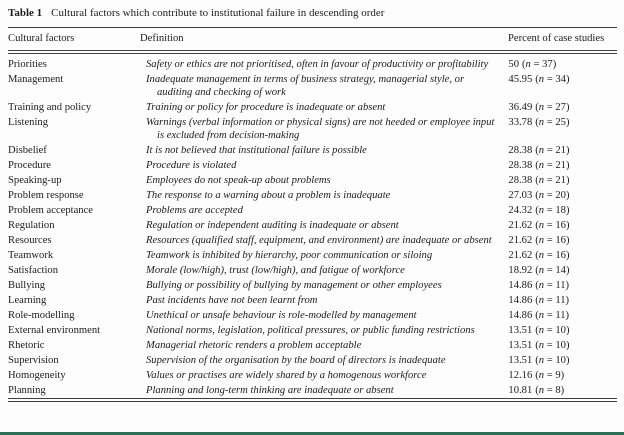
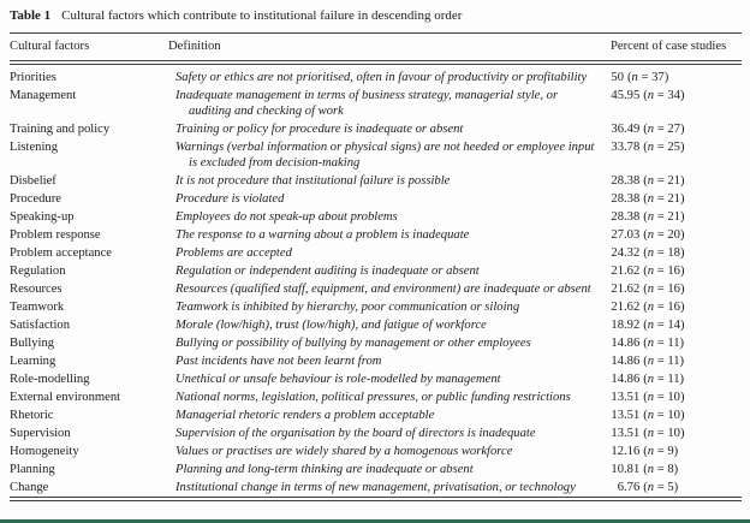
  Table 1 Cultural factors which contribute to institutional failure in descending order
  Cultural factors
  Definition
  Percent of case studies
  Priorities
  Safety or ethics are not prioritised, often in favour of productivity or profitability
  50 (n = 37)
  Management
  Inadequate management in terms of business strategy, managerial style, or auditing and checking of work
  45.95 (n = 34)
  Training and policy
  Training or policy for procedure is inadequate or absent
  36.49 (n = 27)
  Listening
  Warnings (verbal information or physical signs) are not heeded or employee input is excluded from decision-making
  33.78 (n = 25)
  Disbelief
- It is not believed that institutional failure is possible
+ It is not procedure that institutional failure is possible
  28.38 (n = 21)
  Procedure
  Procedure is violated
  28.38 (n = 21)
  Speaking-up
  Employees do not speak-up about problems
  28.38 (n = 21)
  Problem response
  The response to a warning about a problem is inadequate
  27.03 (n = 20)
  Problem acceptance
  Problems are accepted
  24.32 (n = 18)
  Regulation
  Regulation or independent auditing is inadequate or absent
  21.62 (n = 16)
  Resources
  Resources (qualified staff, equipment, and environment) are inadequate or absent
  21.62 (n = 16)
  Teamwork
  Teamwork is inhibited by hierarchy, poor communication or siloing
  21.62 (n = 16)
  Satisfaction
  Morale (low/high), trust (low/high), and fatigue of workforce
  18.92 (n = 14)
  Bullying
  Bullying or possibility of bullying by management or other employees
  14.86 (n = 11)
  Learning
  Past incidents have not been learnt from
  14.86 (n = 11)
  Role-modelling
  Unethical or unsafe behaviour is role-modelled by management
  14.86 (n = 11)
  External environment
  National norms, legislation, political pressures, or public funding restrictions
  13.51 (n = 10)
  Rhetoric
  Managerial rhetoric renders a problem acceptable
  13.51 (n = 10)
  Supervision
  Supervision of the organisation by the board of directors is inadequate
  13.51 (n = 10)
  Homogeneity
  Values or practises are widely shared by a homogenous workforce
  12.16 (n = 9)
  Planning
  Planning and long-term thinking are inadequate or absent
  10.81 (n = 8)
+ Change
+ Institutional change in terms of new management, privatisation, or technology
+ 6.76 (n = 5)
